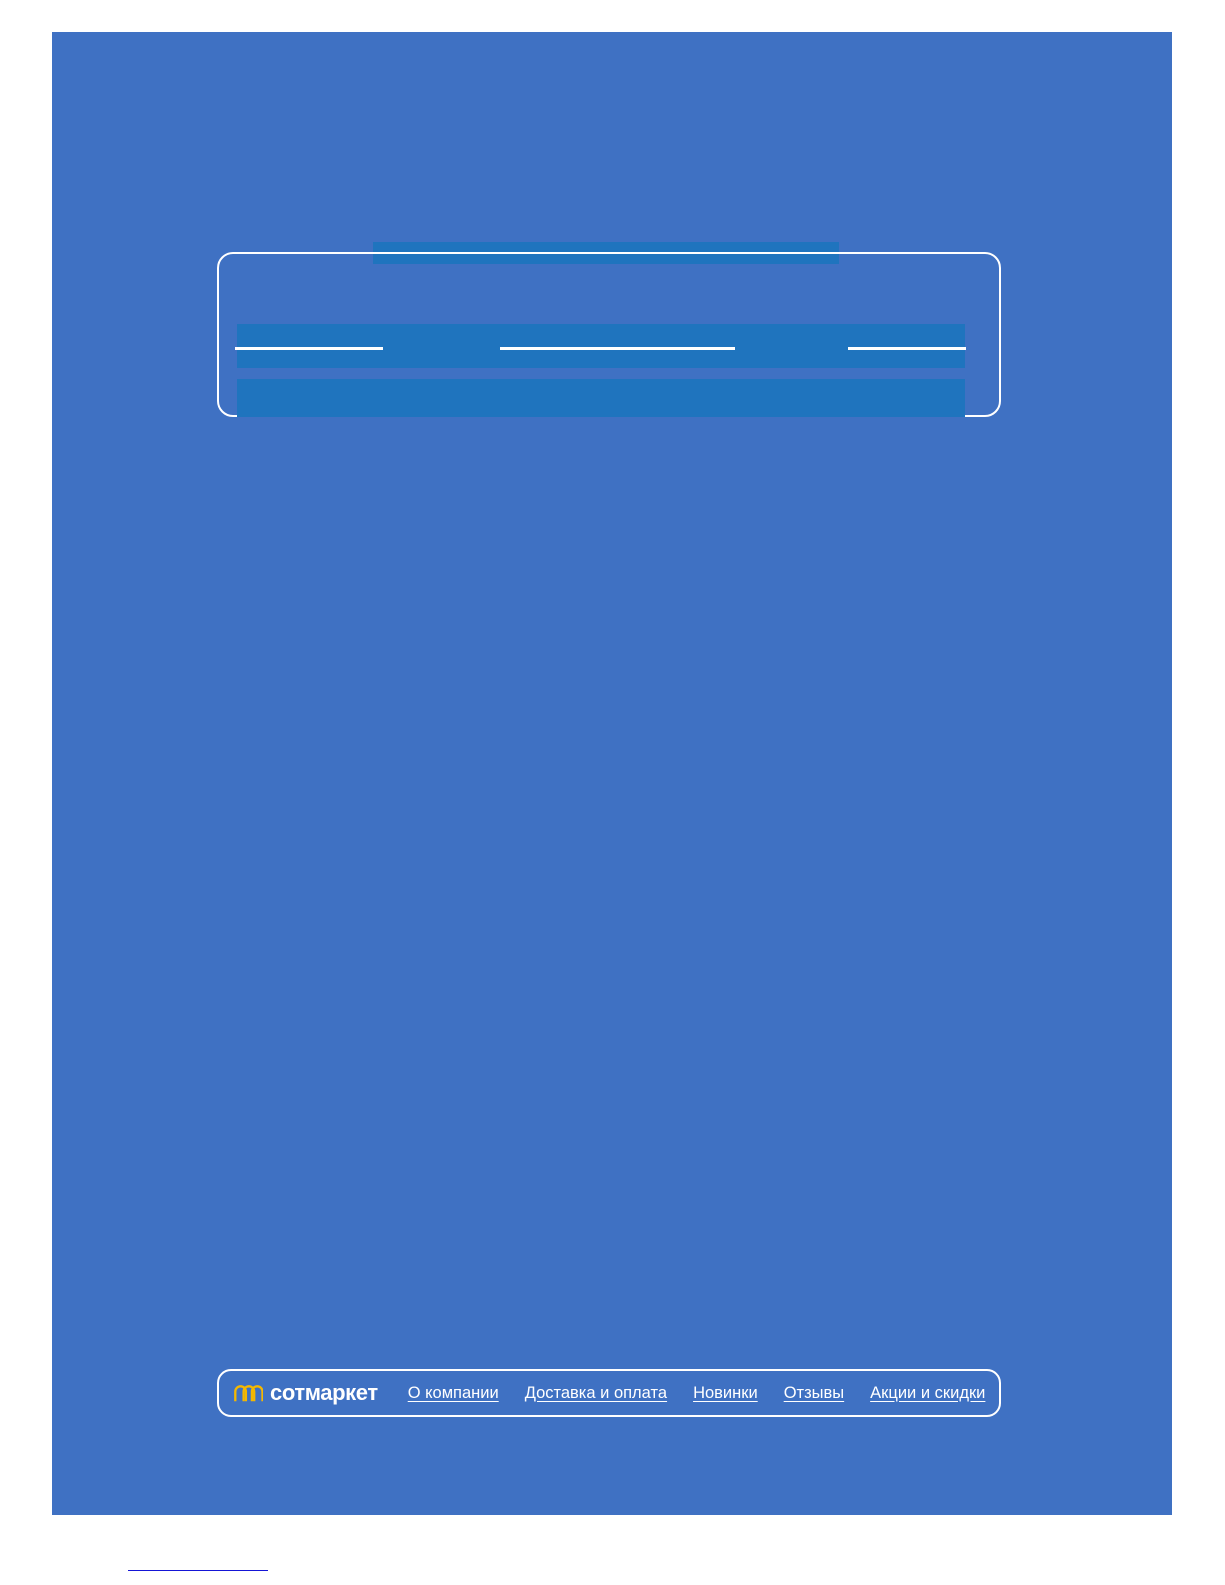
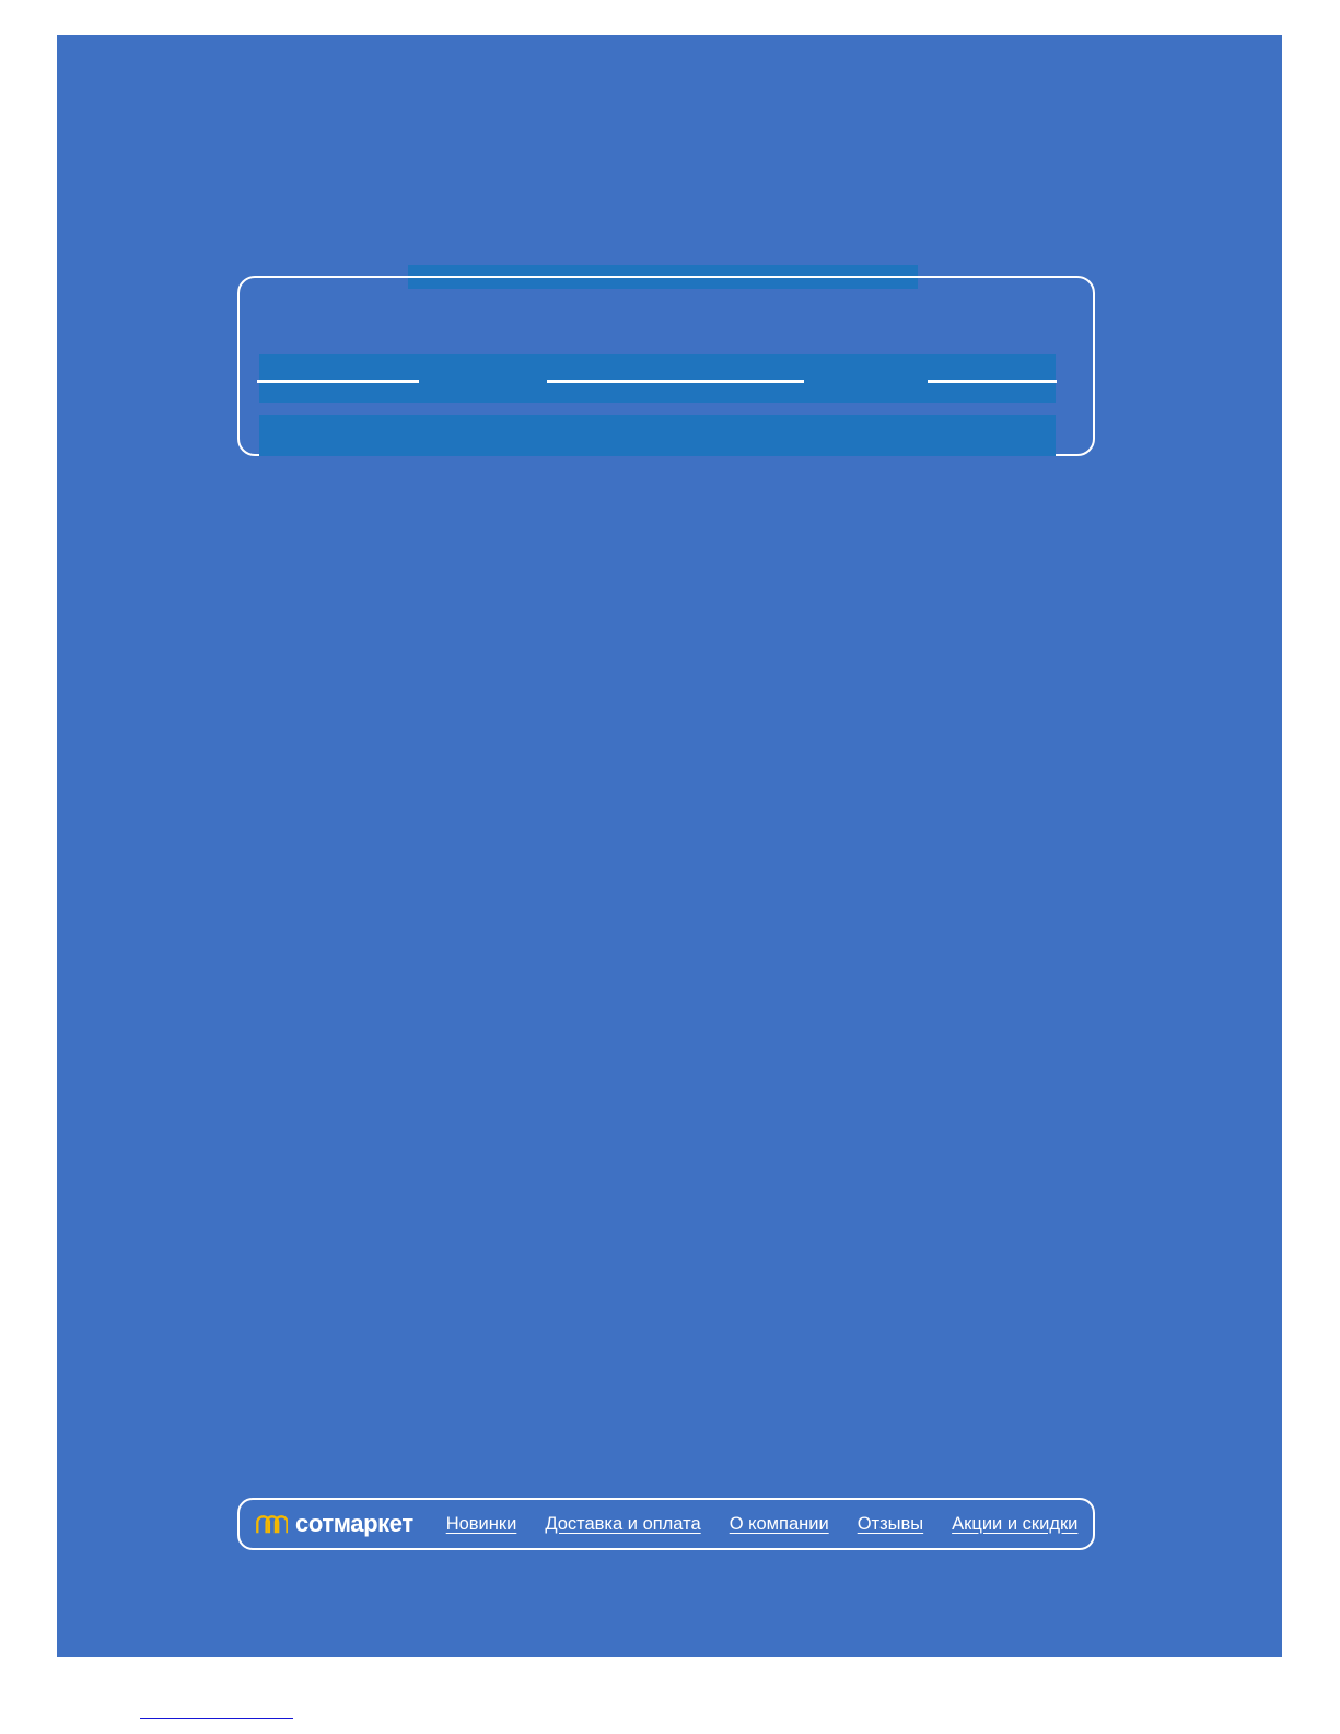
  сотмаркет
- О компании
+ Новинки
  Доставка и оплата
- Новинки
+ О компании
  Отзывы
  Акции и скидки
